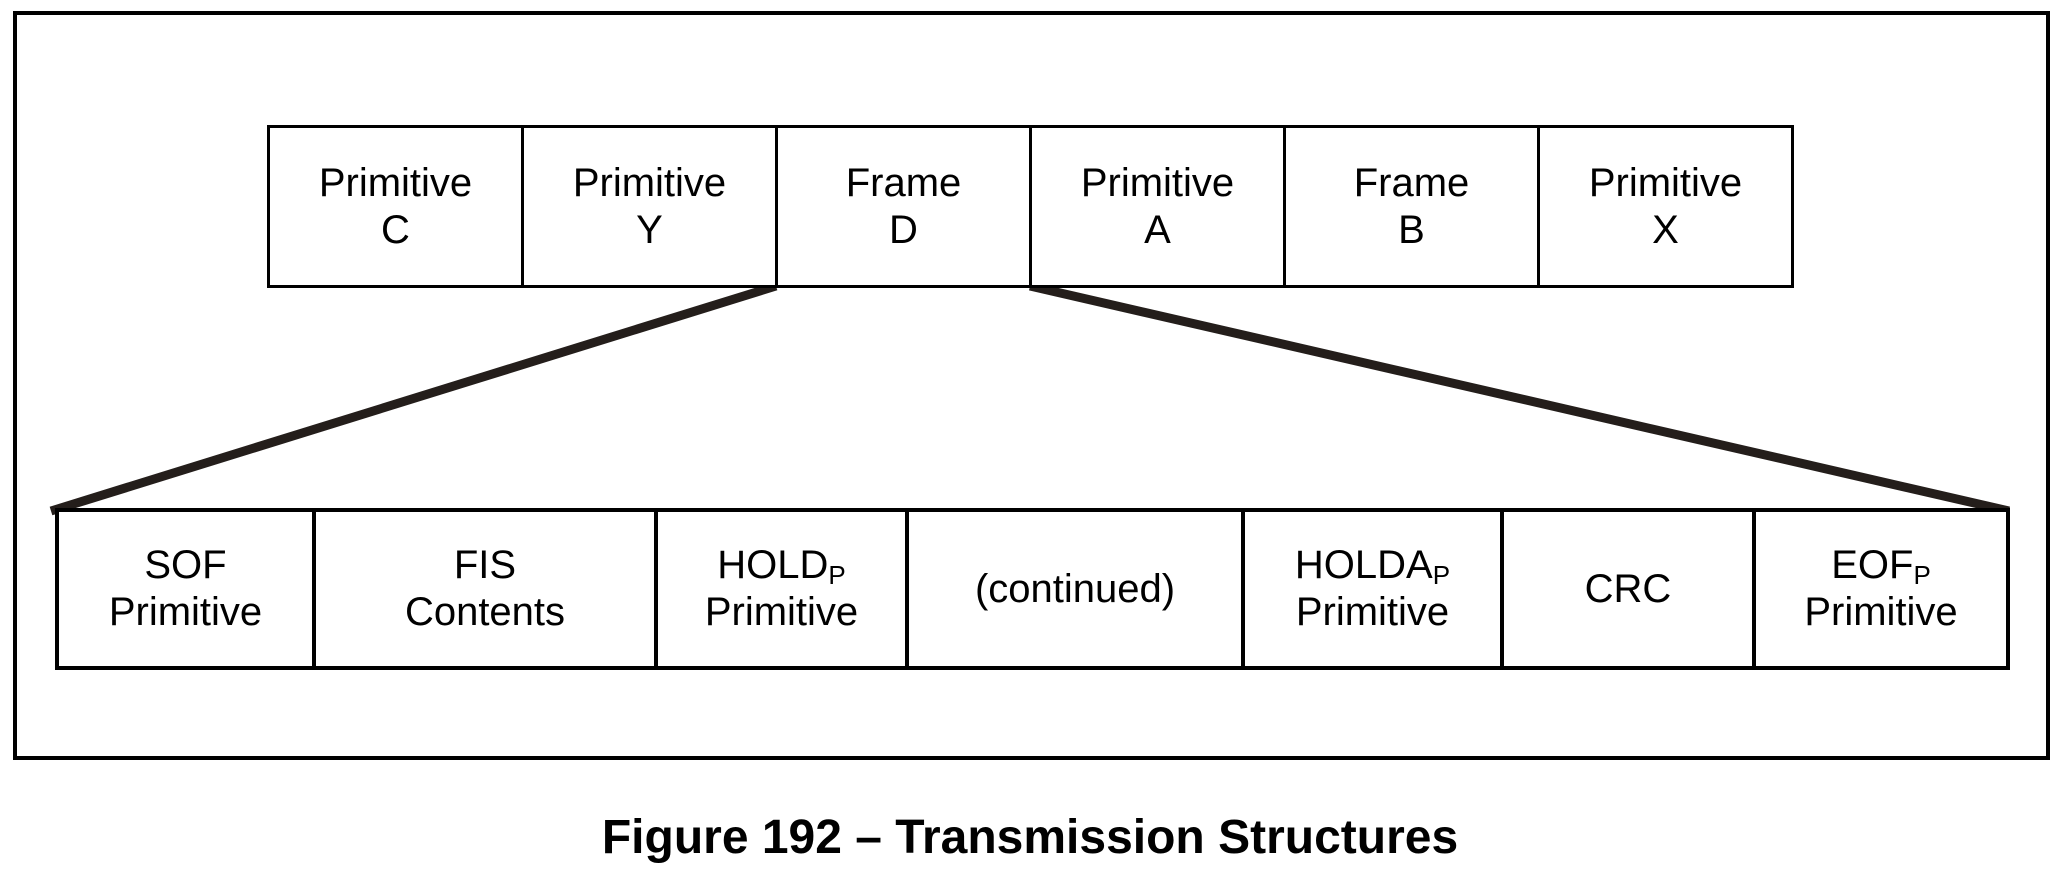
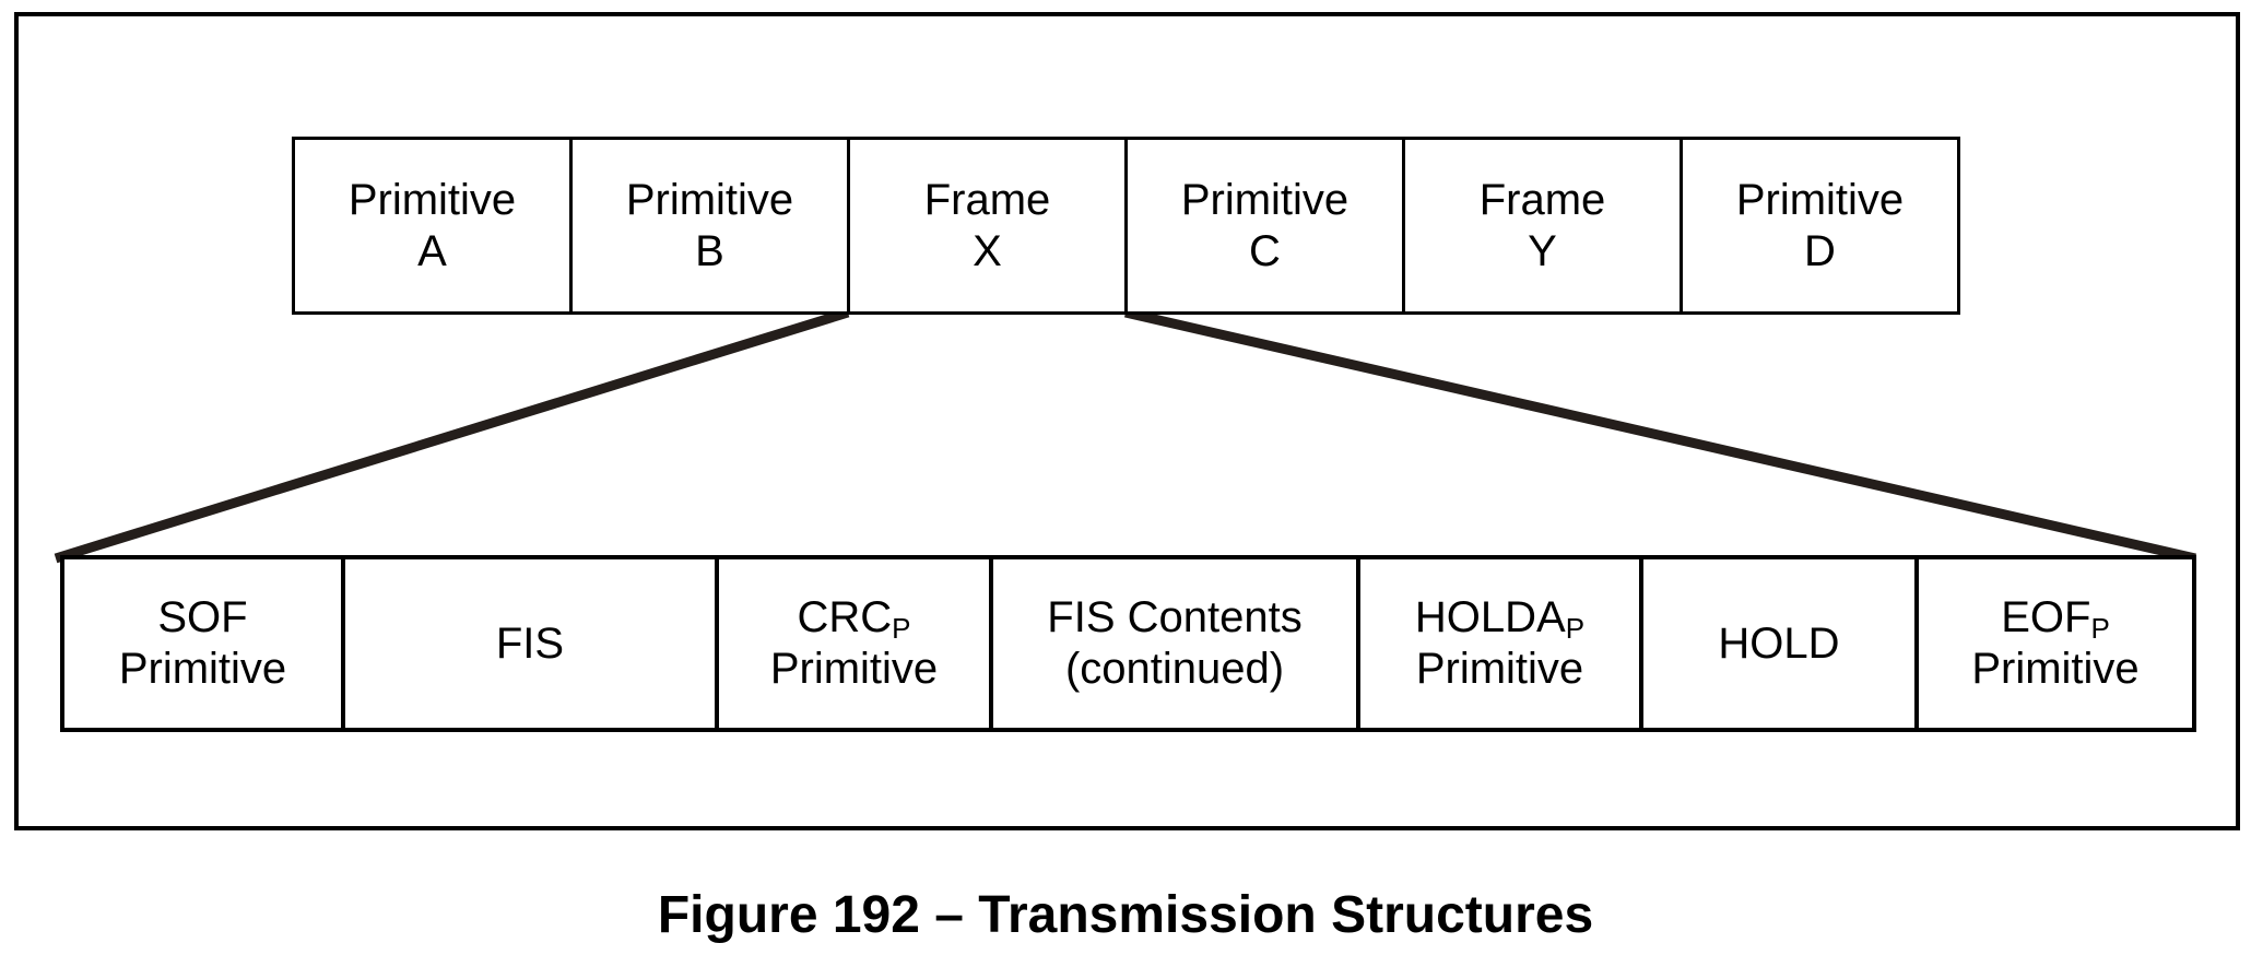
  Primitive
- C
+ A
  Primitive
- Y
+ B
  Frame
- D
+ X
  Primitive
- A
+ C
  Frame
- B
+ Y
  Primitive
- X
+ D
  SOF
  Primitive
  FIS
- Contents
- HOLDP
+ CRCP
  Primitive
+ FIS Contents
  (continued)
  HOLDAP
  Primitive
- CRC
+ HOLD
  EOFP
  Primitive
  Figure 192 – Transmission Structures
